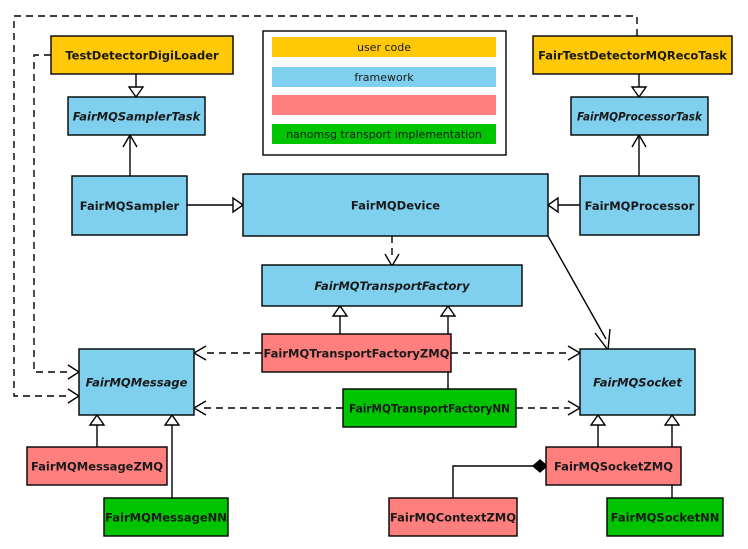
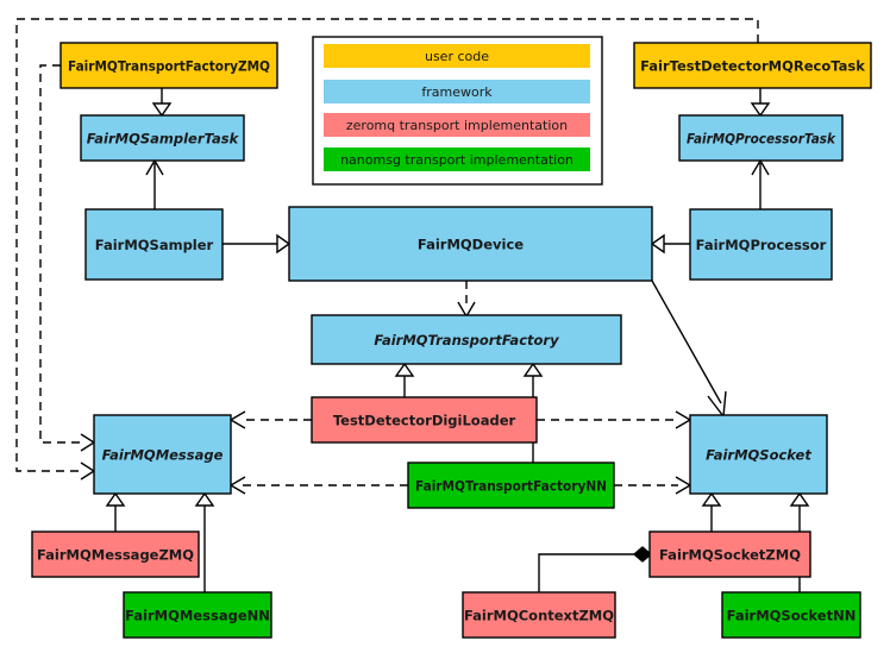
  user code
  framework
+ zeromq transport implementation
  nanomsg transport implementation
- TestDetectorDigiLoader
+ FairMQTransportFactoryZMQ
  FairMQSamplerTask
  FairMQSampler
  FairMQDevice
  FairTestDetectorMQRecoTask
  FairMQProcessorTask
  FairMQProcessor
  FairMQTransportFactory
- FairMQTransportFactoryZMQ
+ TestDetectorDigiLoader
  FairMQTransportFactoryNN
  FairMQMessage
  FairMQSocket
  FairMQMessageZMQ
  FairMQMessageNN
  FairMQSocketZMQ
  FairMQSocketNN
  FairMQContextZMQ
